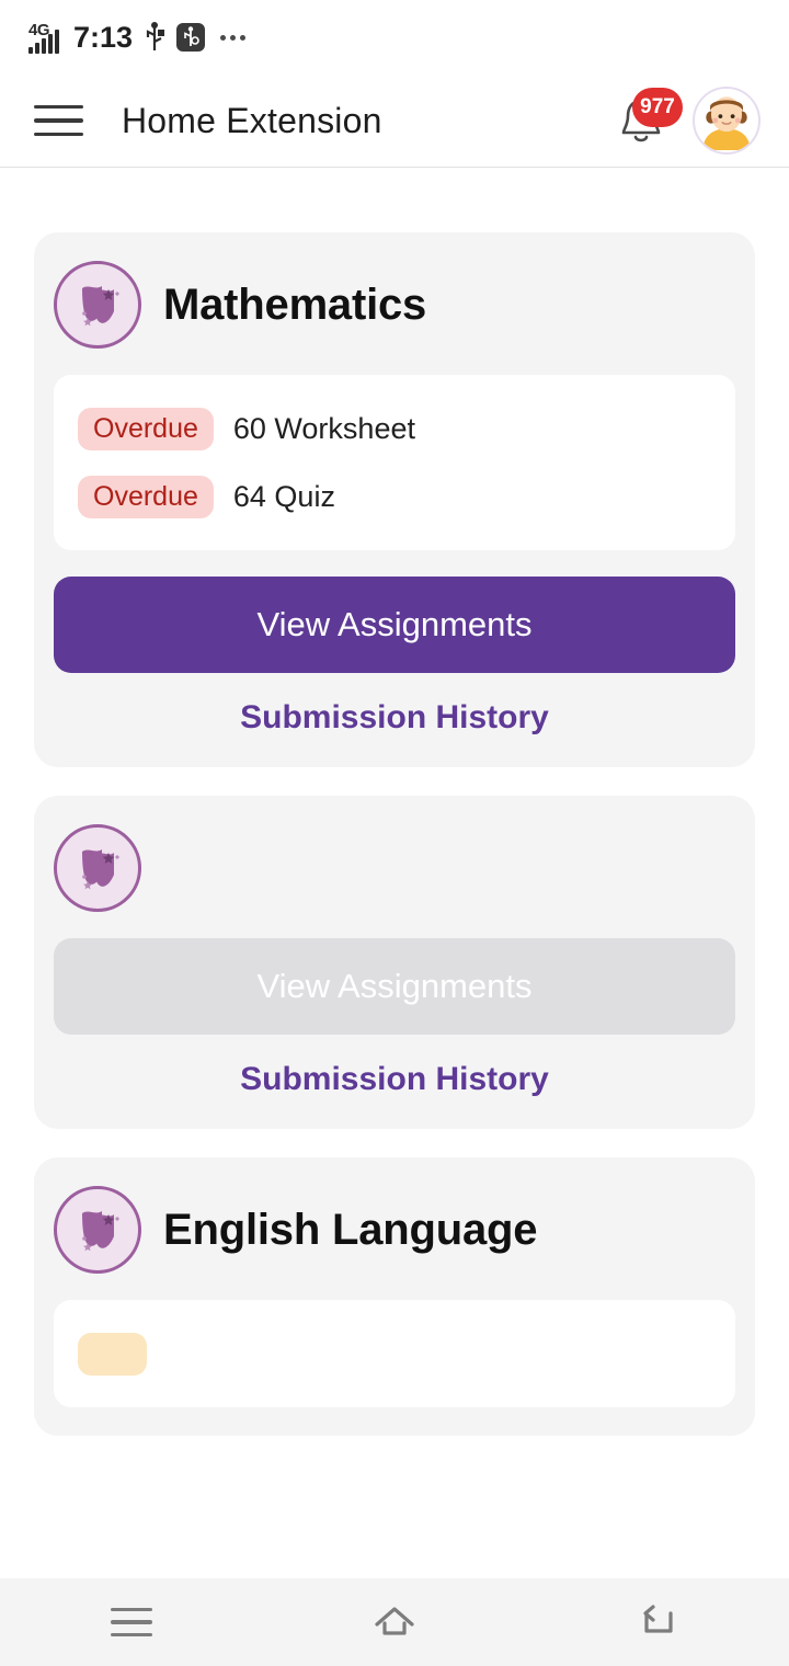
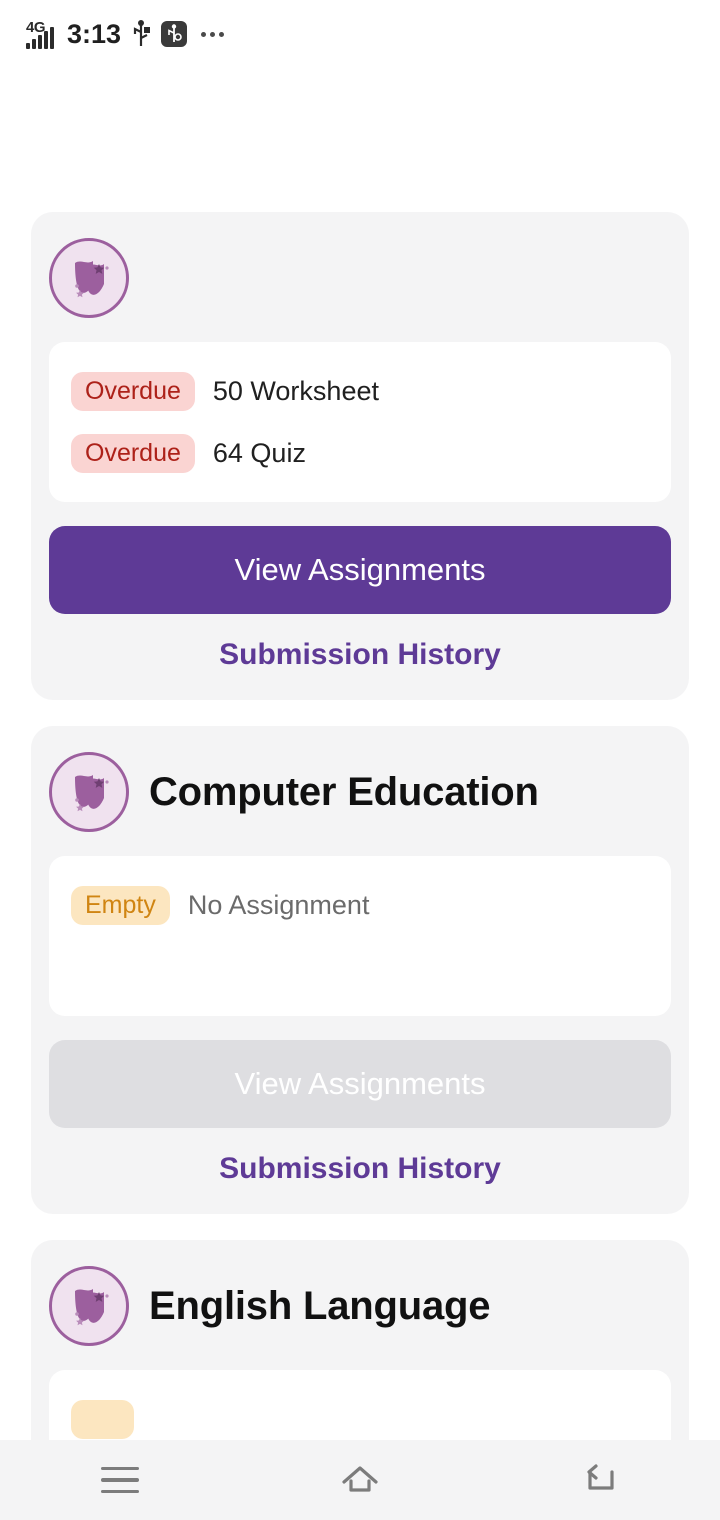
  4G
- 7:13
+ 3:13
- Home Extension
- 977
- Mathematics
  Overdue
- 60 Worksheet
+ 50 Worksheet
  Overdue
  64 Quiz
  View Assignments
  Submission History
+ Computer Education
+ Empty
+ No Assignment
  View Assignments
  Submission History
  English Language
